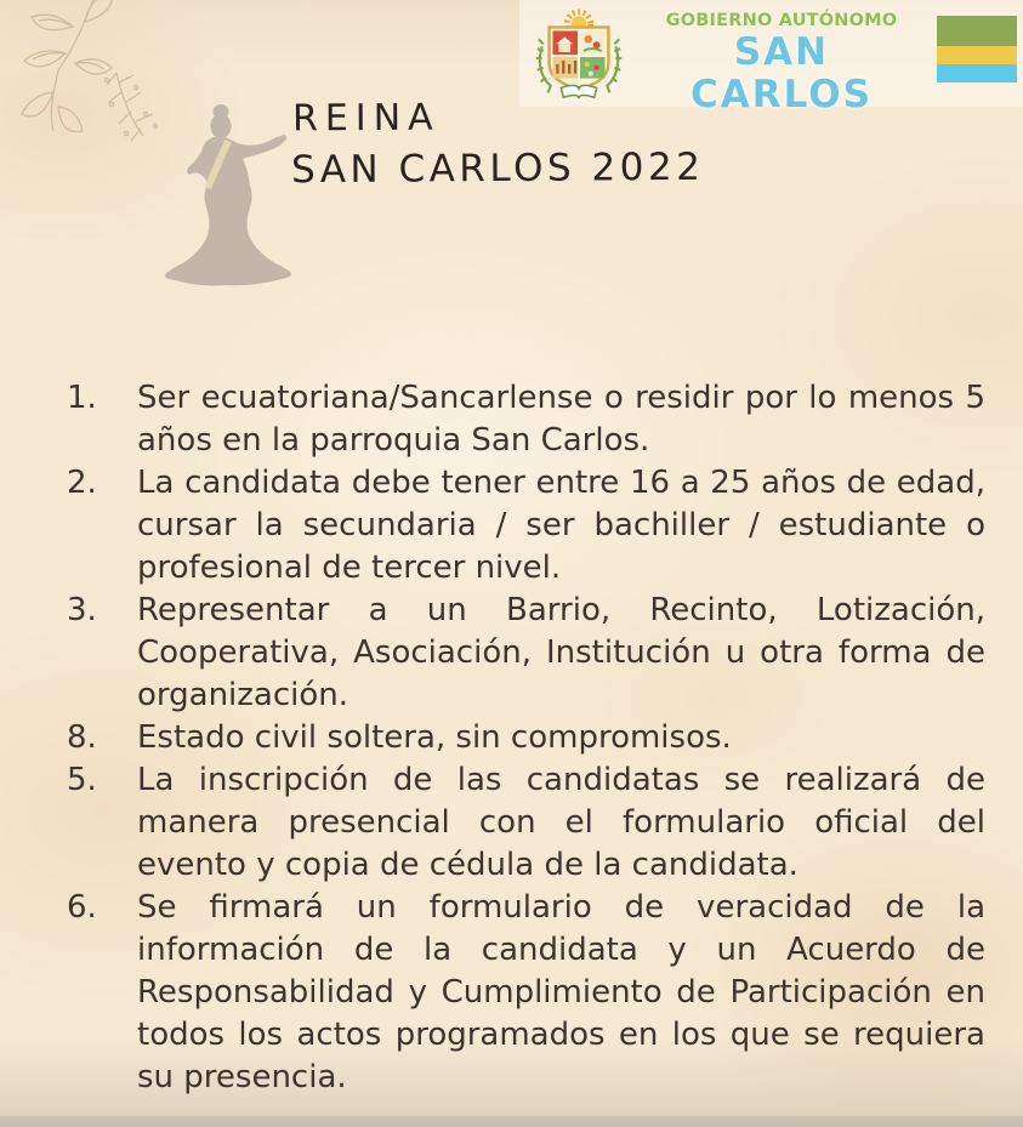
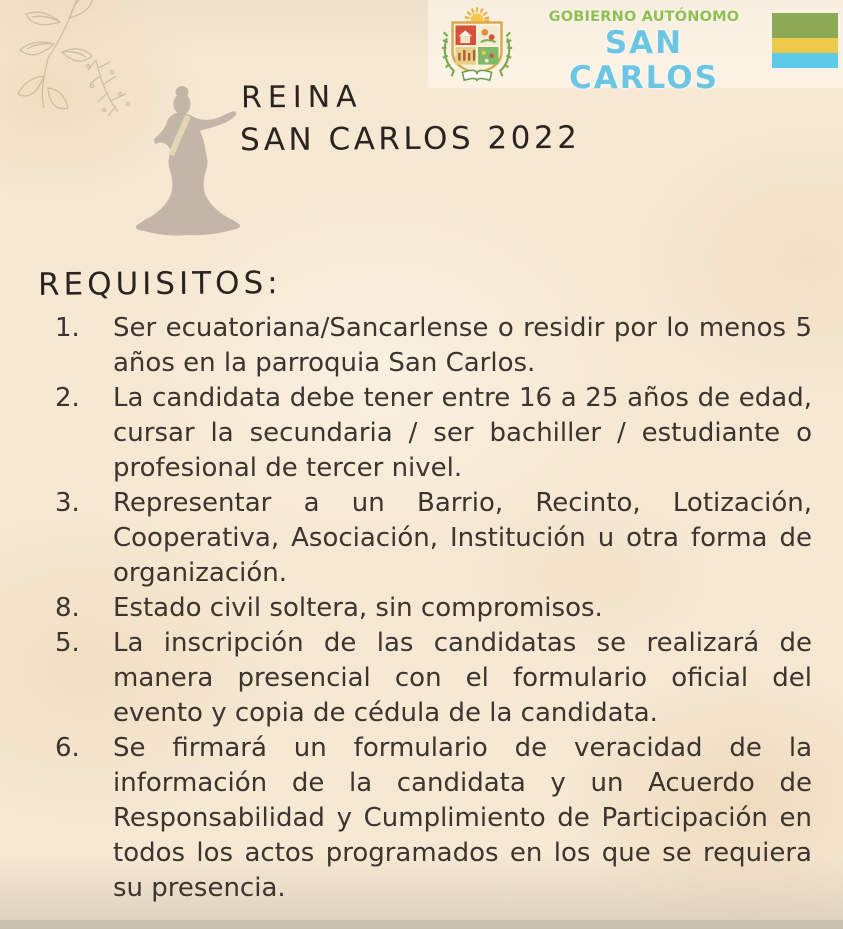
  GOBIERNO AUTÓNOMO
  SAN CARLOS
  REINA
  SAN CARLOS 2022
+ REQUISITOS:
  1.
  Ser ecuatoriana/Sancarlense o residir por lo menos 5 años en la parroquia San Carlos.
  2.
  La candidata debe tener entre 16 a 25 años de edad, cursar la secundaria / ser bachiller / estudiante o profesional de tercer nivel.
  3.
  Representar a un Barrio, Recinto, Lotización, Cooperativa, Asociación, Institución u otra forma de organización.
  8.
  Estado civil soltera, sin compromisos.
  5.
  La inscripción de las candidatas se realizará de manera presencial con el formulario oficial del evento y copia de cédula de la candidata.
  6.
  Se firmará un formulario de veracidad de la información de la candidata y un Acuerdo de Responsabilidad y Cumplimiento de Participación en todos los actos programados en los que se requiera su presencia.
